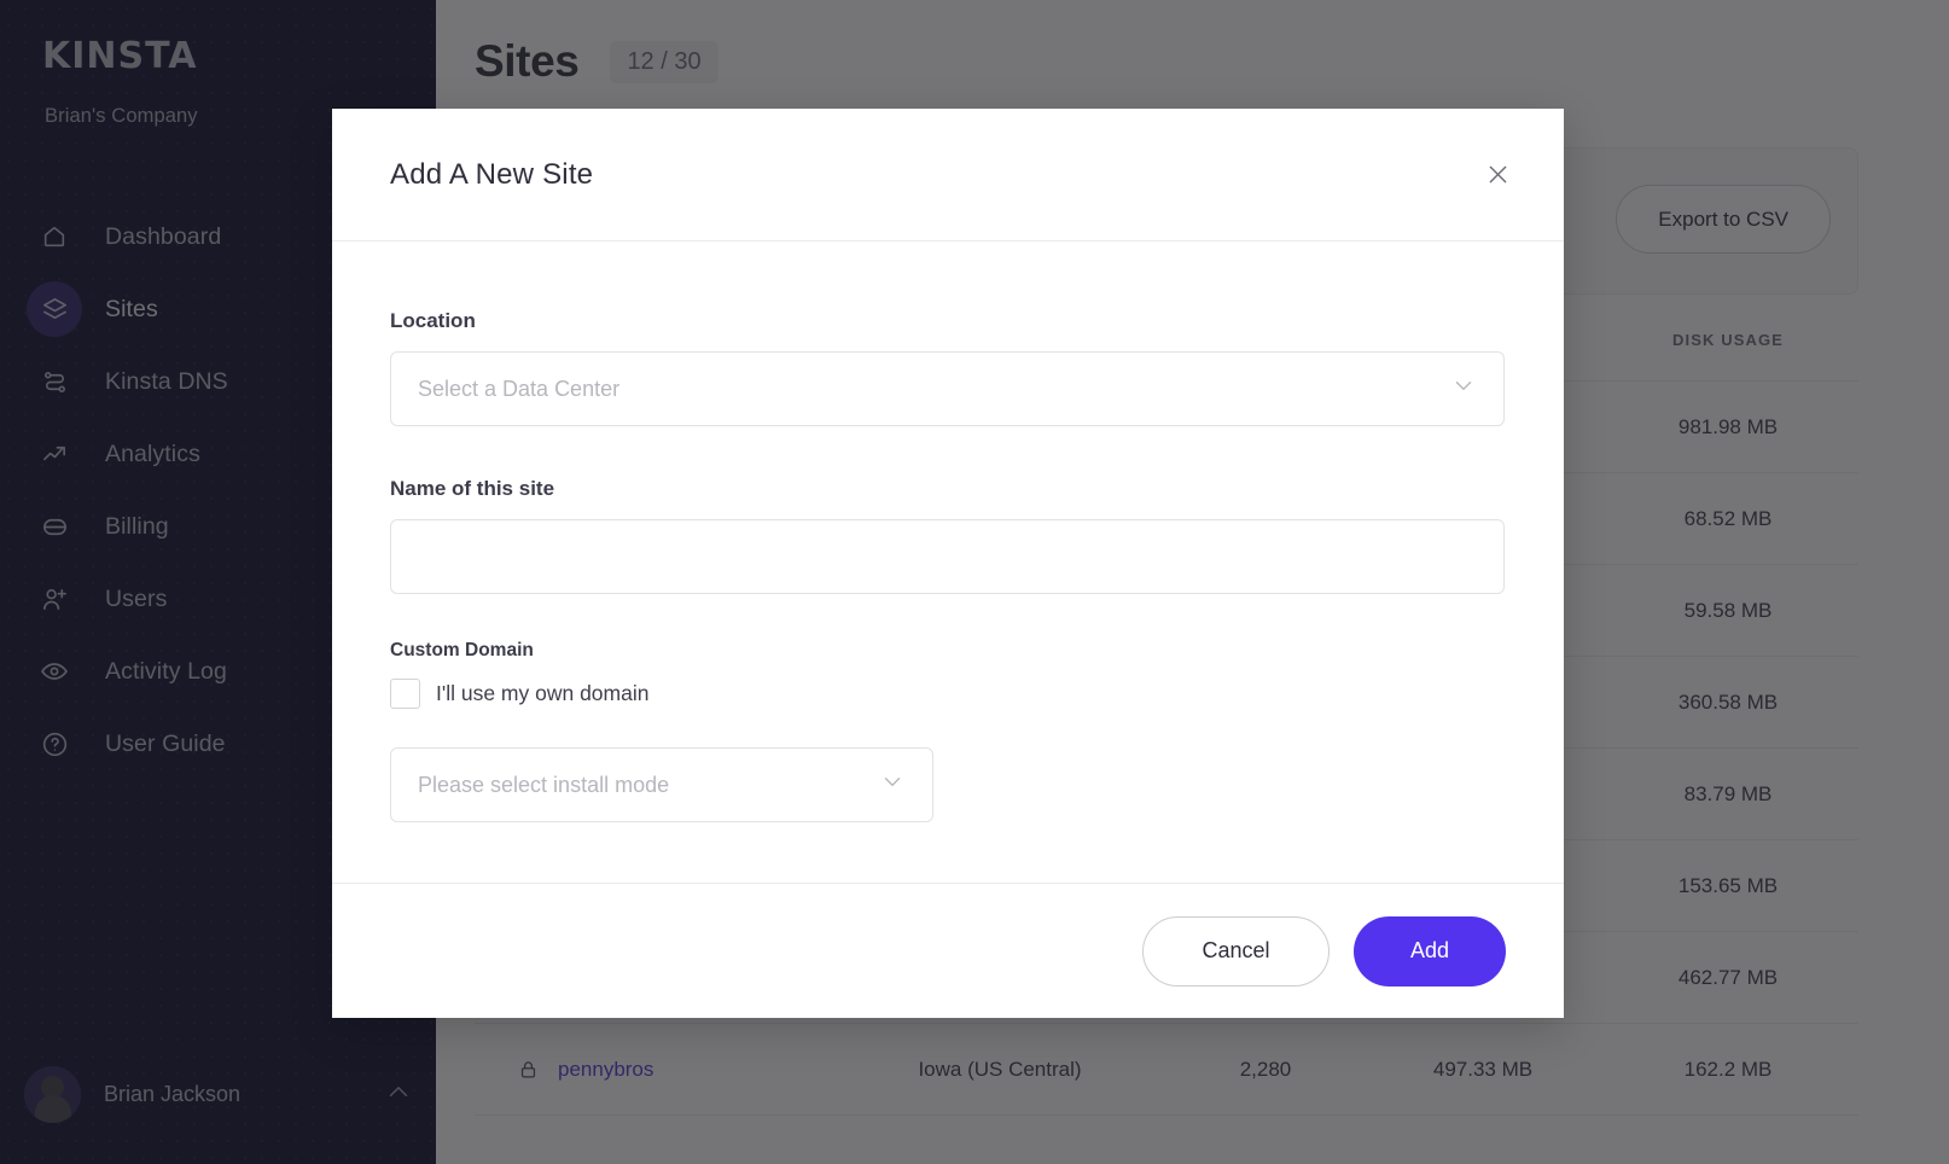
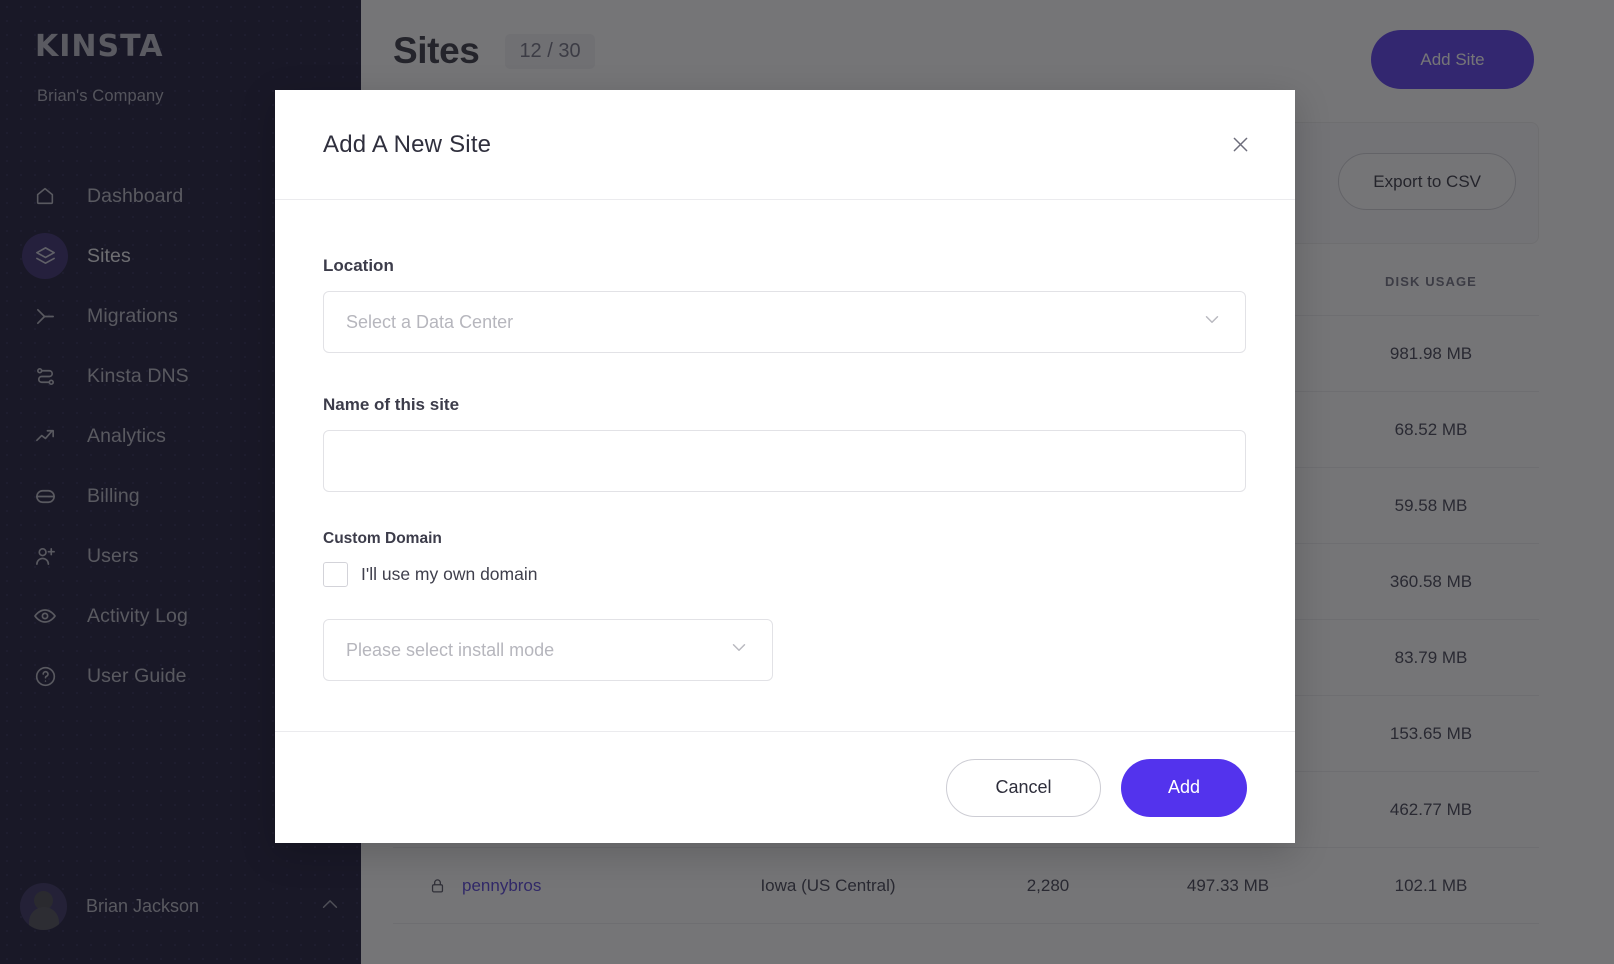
  KINSTA
  Brian's Company
  Dashboard
  Sites
+ Migrations
  Kinsta DNS
  Analytics
  Billing
  Users
  Activity Log
  User Guide
  Brian Jackson
  Sites
  12 / 30
+ Add Site
  Export to CSV
  DISK USAGE
  981.98 MB
  68.52 MB
  59.58 MB
  360.58 MB
  83.79 MB
  153.65 MB
  462.77 MB
  pennybros
  Iowa (US Central)
  2,280
  497.33 MB
- 162.2 MB
+ 102.1 MB
  Add A New Site
  Location
  Select a Data Center
  Name of this site
  Custom Domain
  I'll use my own domain
  Please select install mode
  Cancel
  Add
